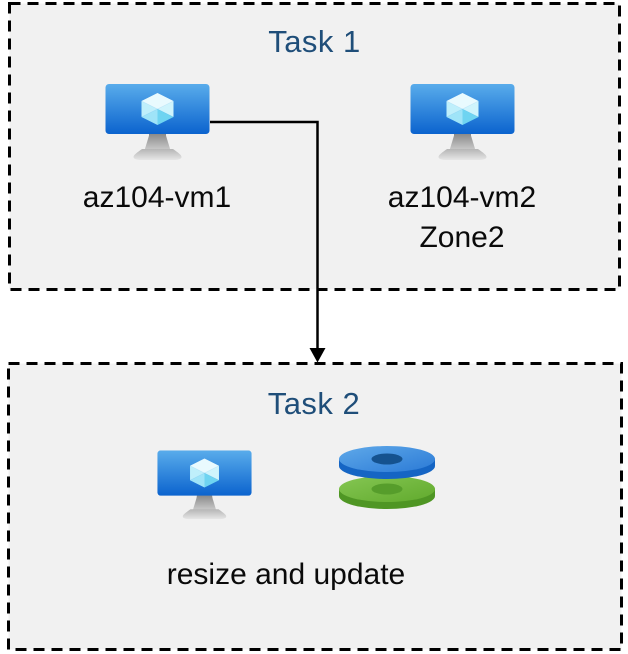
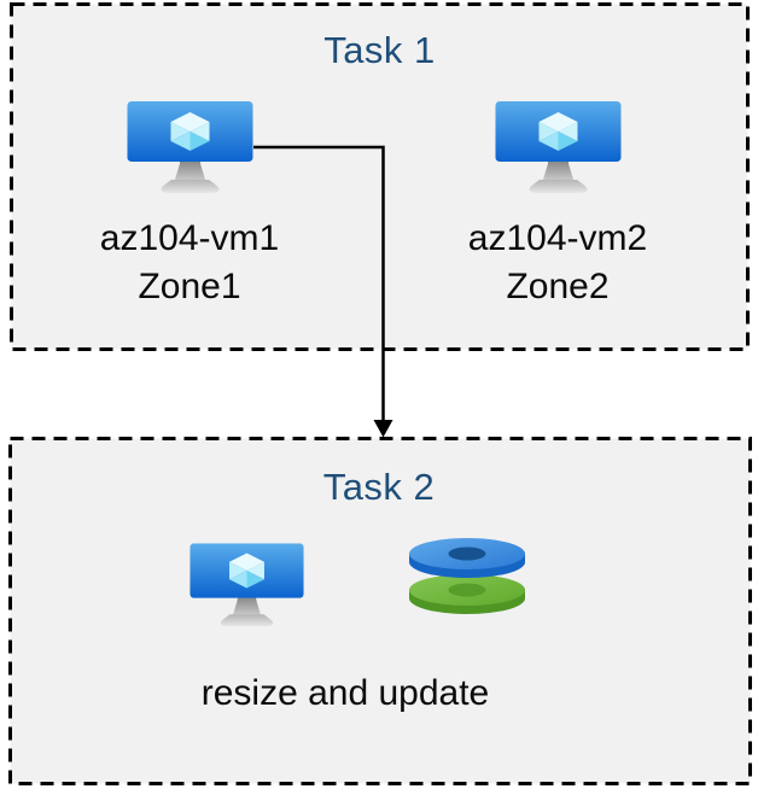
  Task 1
  az104-vm1
+ Zone1
  az104-vm2
  Zone2
  Task 2
  resize and update
